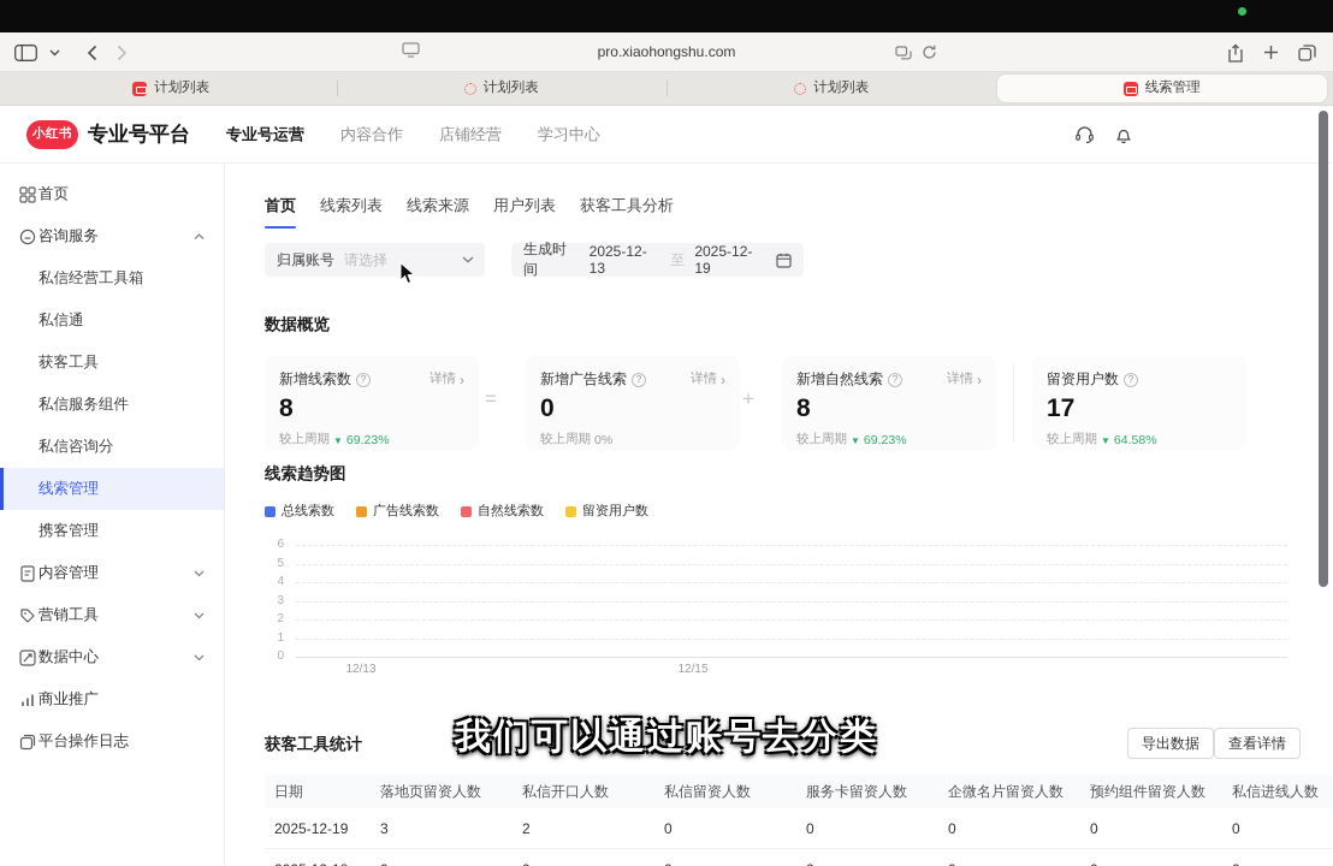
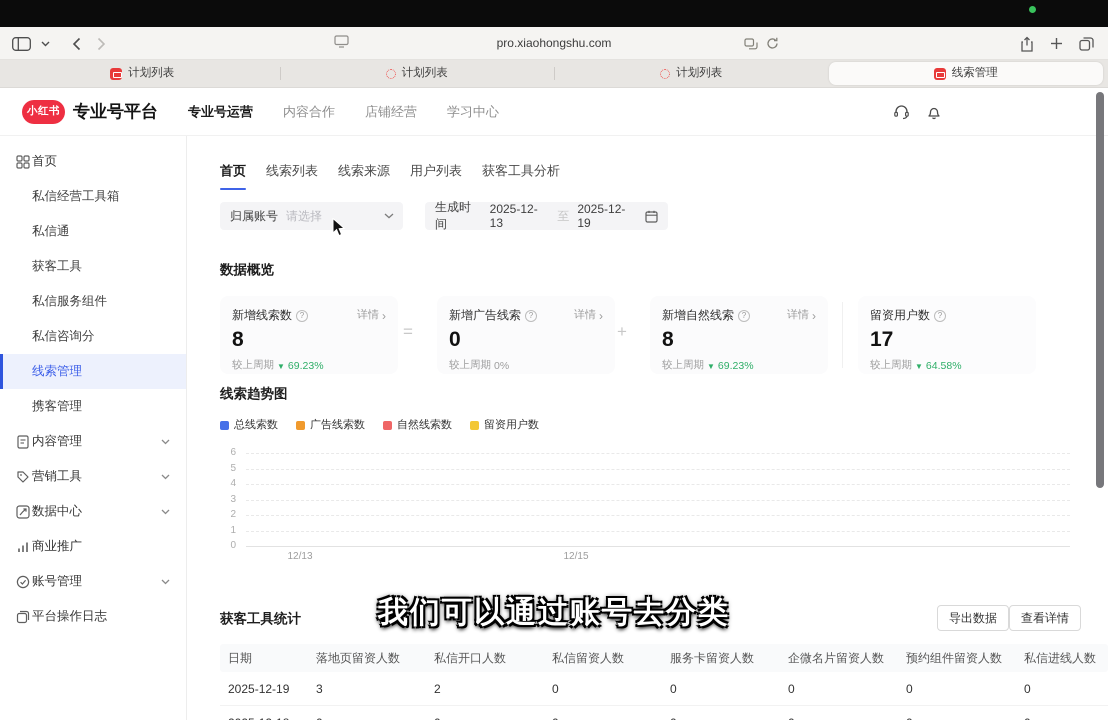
  pro.xiaohongshu.com
  计划列表
  计划列表
  计划列表
  线索管理
  小红书
  专业号平台
  专业号运营
  内容合作
  店铺经营
  学习中心
  首页
- 咨询服务
  私信经营工具箱
  私信通
  获客工具
  私信服务组件
  私信咨询分
  线索管理
  携客管理
  内容管理
  营销工具
  数据中心
  商业推广
+ 账号管理
  平台操作日志
  首页
  线索列表
  线索来源
  用户列表
  获客工具分析
  归属账号
  请选择
  生成时间
  2025-12-13
  至
  2025-12-19
  数据概览
  新增线索数
  ?
  详情
  ›
  8
  较上周期
  ▼
  69.23%
  =
  新增广告线索
  ?
  详情
  ›
  0
  较上周期
  0%
  +
  新增自然线索
  ?
  详情
  ›
  8
  较上周期
  ▼
  69.23%
  留资用户数
  ?
  17
  较上周期
  ▼
  64.58%
  线索趋势图
  总线索数
  广告线索数
  自然线索数
  留资用户数
  6
  5
  4
  3
  2
  1
  0
  12/13
  12/15
  获客工具统计
  导出数据
  查看详情
  日期
  落地页留资人数
  私信开口人数
  私信留资人数
  服务卡留资人数
  企微名片留资人数
  预约组件留资人数
  私信进线人数
  2025-12-19
  3
  2
  0
  0
  0
  0
  0
  我们可以通过账号去分类
